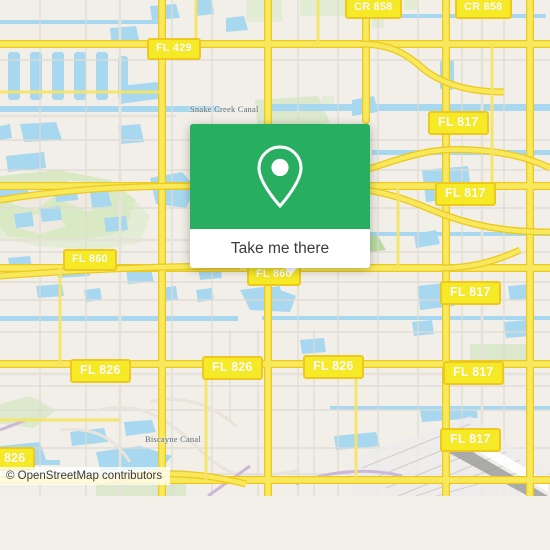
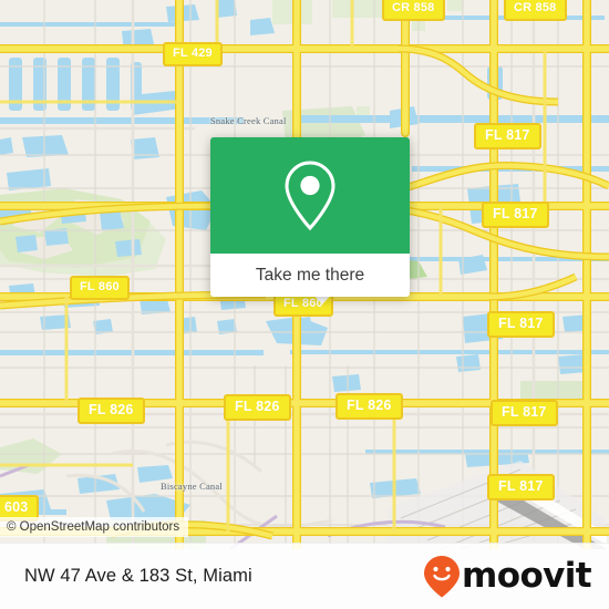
  Snake Creek Canal
  Biscayne Canal
  CR 858
  CR 858
  FL 429
  FL 817
  FL 817
  FL 860
  FL 860
  FL 817
  FL 826
  FL 826
  FL 826
  FL 817
- 826
+ 603
  FL 817
  Take me there
  © OpenStreetMap contributors
+ NW 47 Ave & 183 St, Miami
+ moovit
